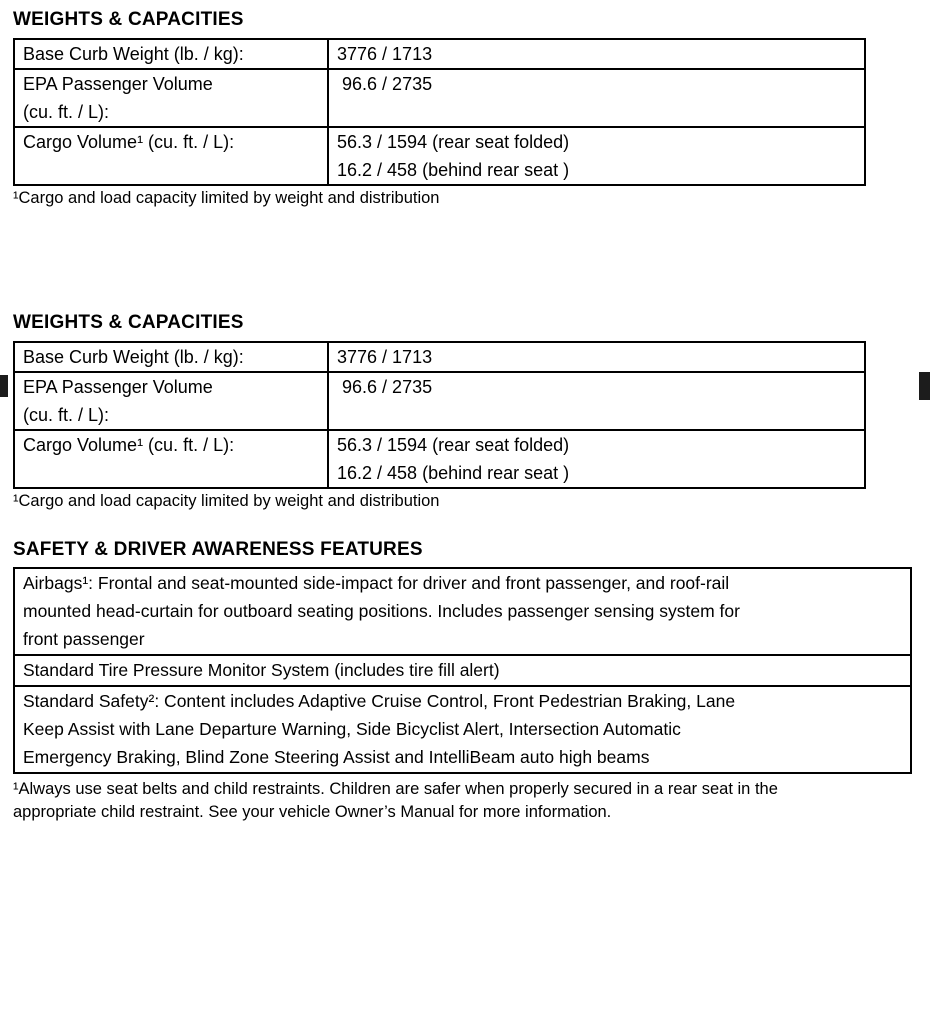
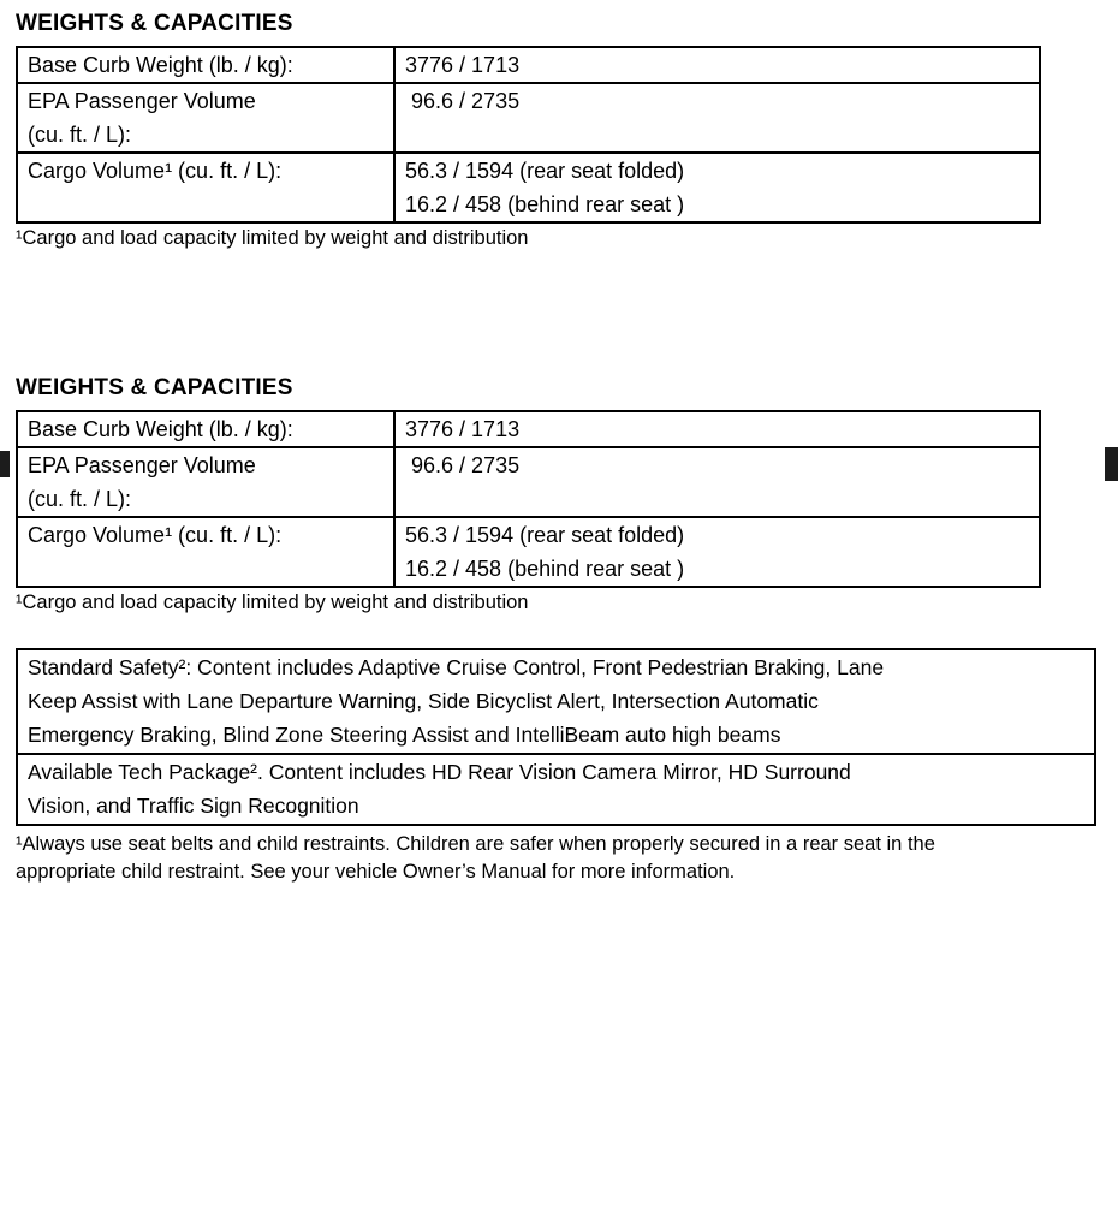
  WEIGHTS & CAPACITIES
  Base Curb Weight (lb. / kg):	3776 / 1713
  EPA Passenger Volume (cu. ft. / L):	96.6 / 2735
  Cargo Volume¹ (cu. ft. / L):	56.3 / 1594 (rear seat folded) 16.2 / 458 (behind rear seat )
  ¹Cargo and load capacity limited by weight and distribution
  WEIGHTS & CAPACITIES
  Base Curb Weight (lb. / kg):	3776 / 1713
  EPA Passenger Volume (cu. ft. / L):	96.6 / 2735
  Cargo Volume¹ (cu. ft. / L):	56.3 / 1594 (rear seat folded) 16.2 / 458 (behind rear seat )
  ¹Cargo and load capacity limited by weight and distribution
- SAFETY & DRIVER AWARENESS FEATURES
- Airbags¹: Frontal and seat-mounted side-impact for driver and front passenger, and roof-rail mounted head-curtain for outboard seating positions. Includes passenger sensing system for front passenger
- Standard Tire Pressure Monitor System (includes tire fill alert)
  Standard Safety²: Content includes Adaptive Cruise Control, Front Pedestrian Braking, Lane Keep Assist with Lane Departure Warning, Side Bicyclist Alert, Intersection Automatic Emergency Braking, Blind Zone Steering Assist and IntelliBeam auto high beams
+ Available Tech Package². Content includes HD Rear Vision Camera Mirror, HD Surround Vision, and Traffic Sign Recognition
  ¹Always use seat belts and child restraints. Children are safer when properly secured in a rear seat in the
  appropriate child restraint. See your vehicle Owner’s Manual for more information.
